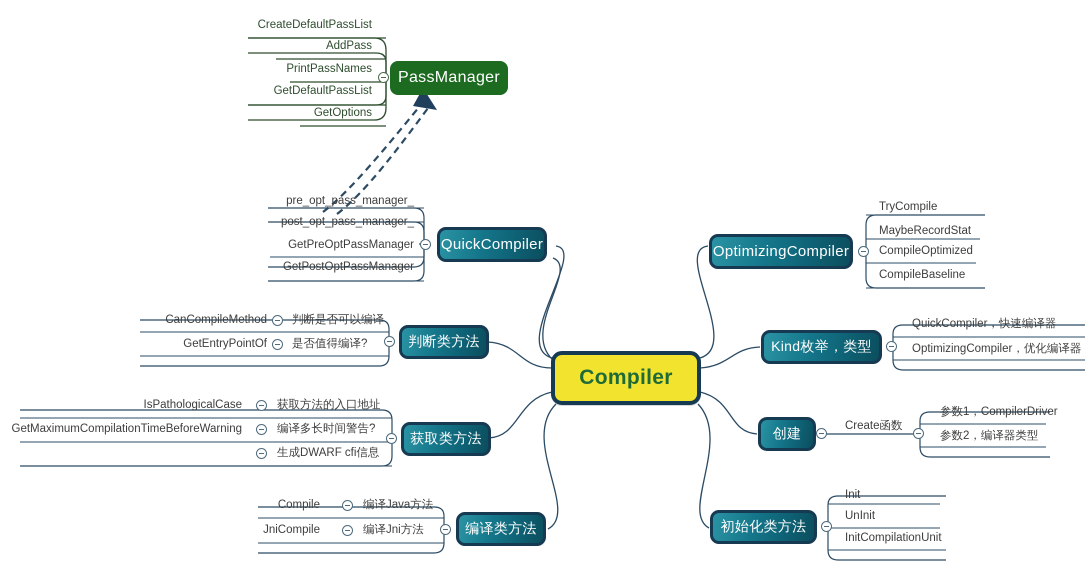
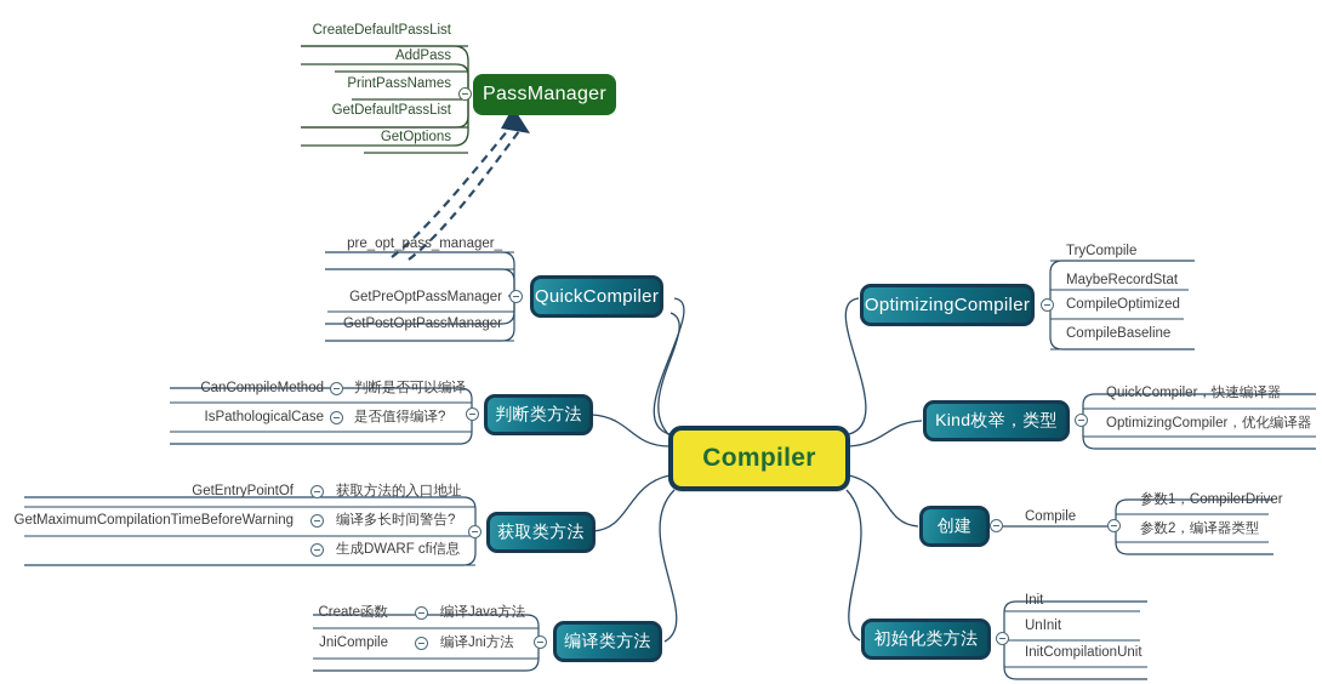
  Compiler
  PassManager
  CreateDefaultPassList
  AddPass
  PrintPassNames
  GetDefaultPassList
  GetOptions
  QuickCompiler
  pre_opt_pass_manager_
- post_opt_pass_manager_
  GetPreOptPassManager
  GetPostOptPassManager
  OptimizingCompiler
  TryCompile
  MaybeRecordStat
  CompileOptimized
  CompileBaseline
  判断类方法
  CanCompileMethod
  判断是否可以编译
- GetEntryPointOf
+ IsPathologicalCase
  是否值得编译?
  获取类方法
- IsPathologicalCase
+ GetEntryPointOf
  获取方法的入口地址
  GetMaximumCompilationTimeBeforeWarning
  编译多长时间警告?
  生成DWARF cfi信息
  编译类方法
- Compile
+ Create函数
  编译Java方法
  JniCompile
  编译Jni方法
  Kind枚举，类型
  QuickCompiler，快速编译器
  OptimizingCompiler，优化编译器
  创建
- Create函数
+ Compile
  参数1，CompilerDriver
  参数2，编译器类型
  初始化类方法
  Init
  UnInit
  InitCompilationUnit
